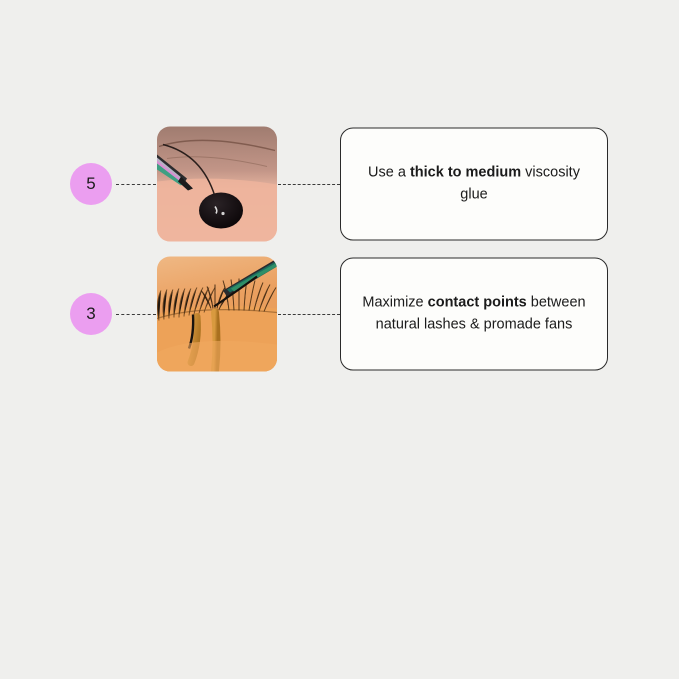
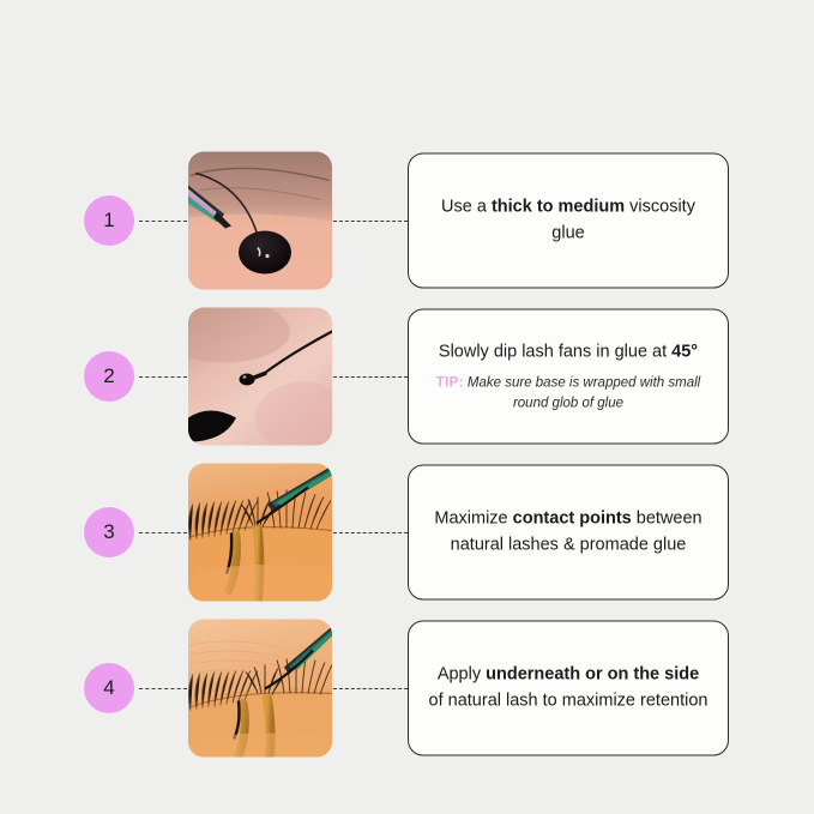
- 5
+ 1
  Use a thick to medium viscosity glue
+ 2
+ Slowly dip lash fans in glue at 45°
+ TIP: Make sure base is wrapped with small round glob of glue
  3
- Maximize contact points between natural lashes & promade fans
+ Maximize contact points between natural lashes & promade glue
+ 4
+ Apply underneath or on the side of natural lash to maximize retention
